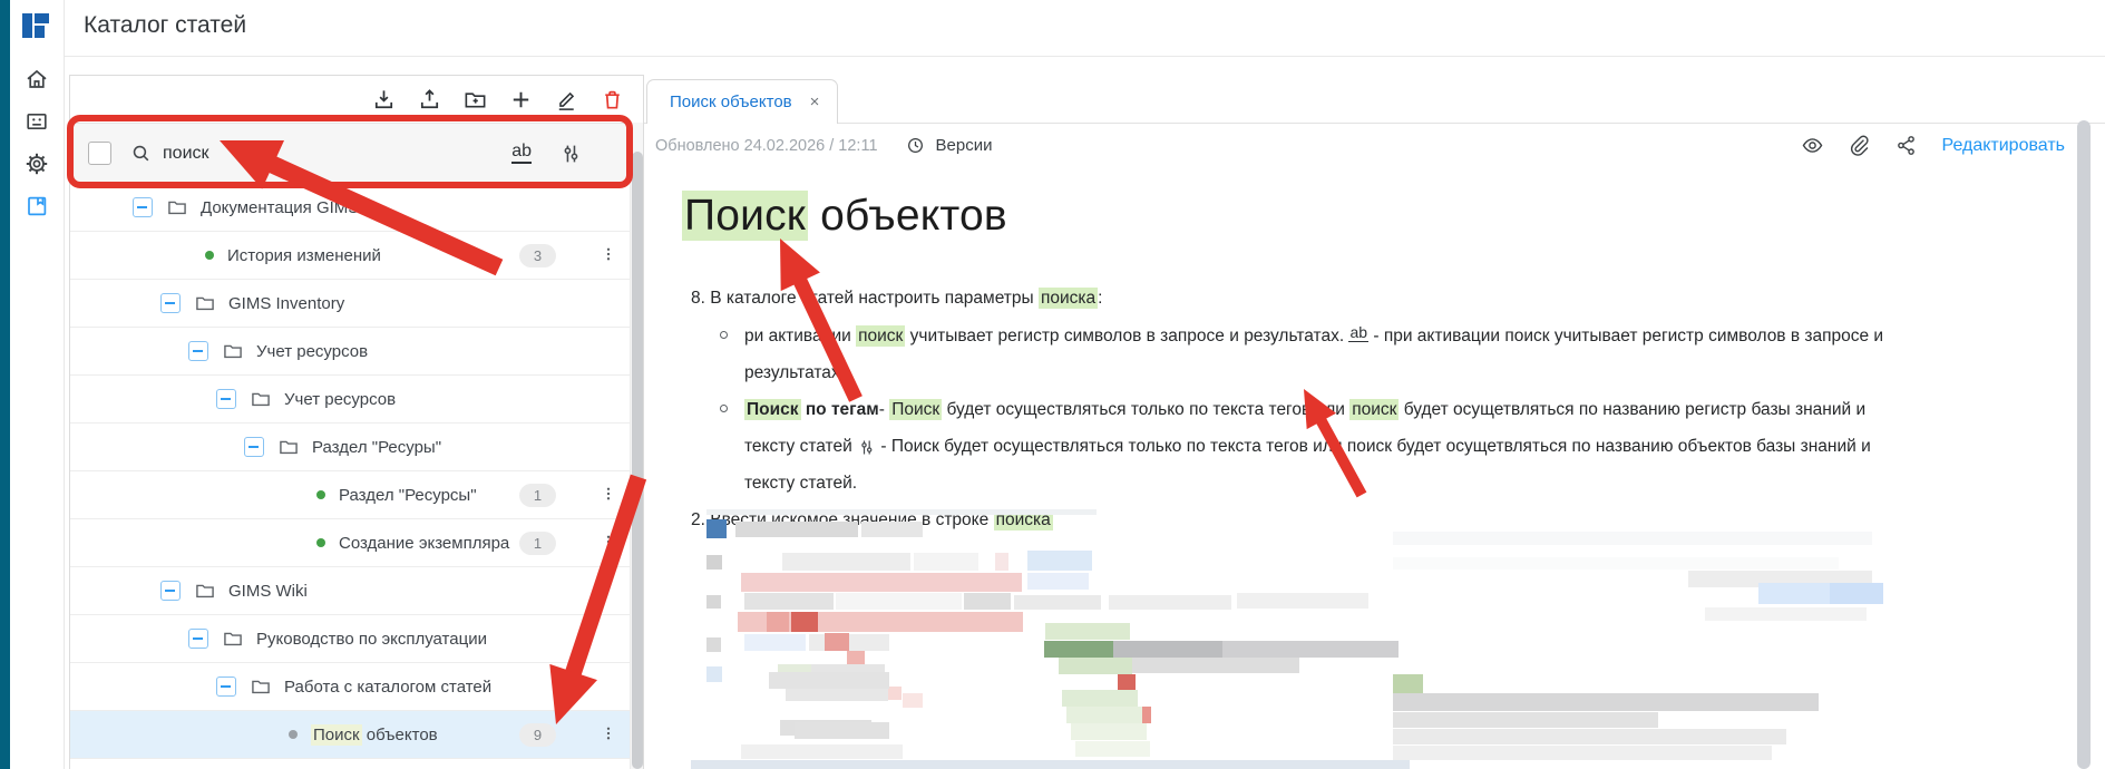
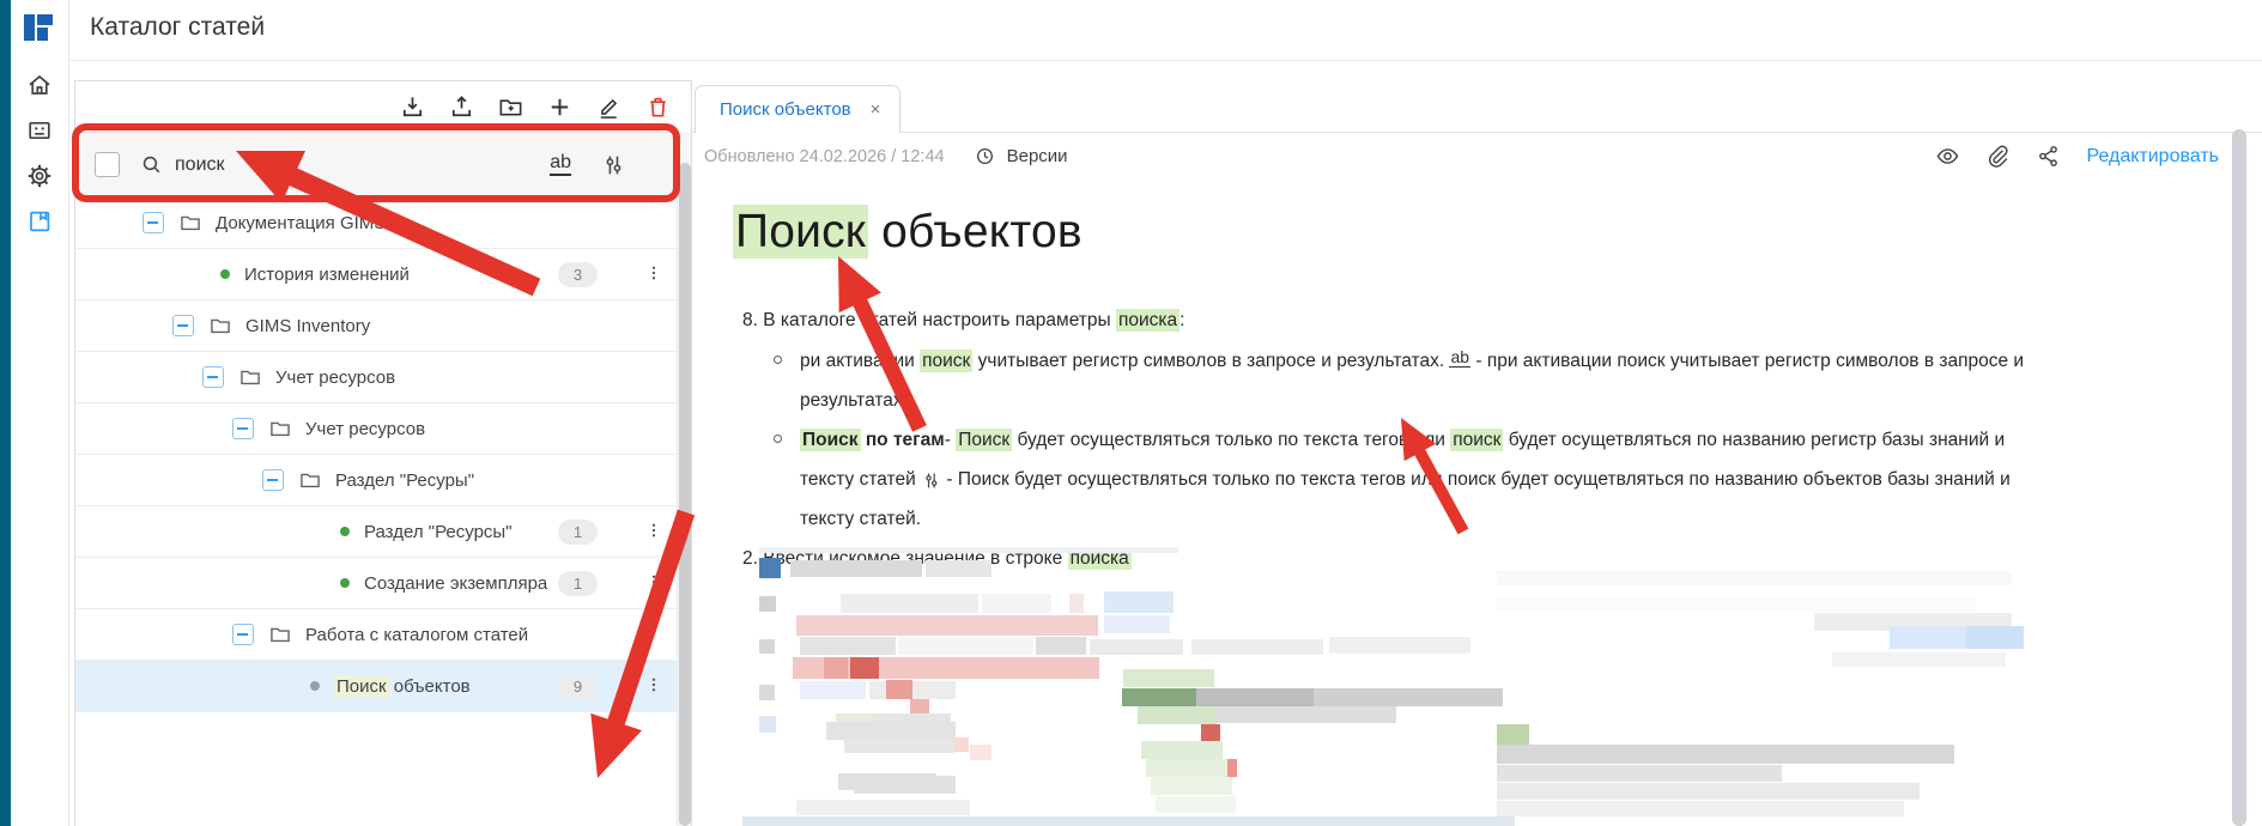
  Каталог статей
  поиск
  ab
  Документация GIM
  История изменений
  3
  GIMS Inventory
  Учет ресурсов
  Учет ресурсов
  Раздел "Ресуры"
  Раздел "Ресурсы"
  1
  Создание экземпляра
  1
- GIMS Wiki
- Руководство по эксплуатации
  Работа с каталогом статей
  Поиск объектов
  9
  Поиск объектов
  ×
- Обновлено 24.02.2026 / 12:11
+ Обновлено 24.02.2026 / 12:44
  Версии
  Редактировать
  Поиск объектов
  8. В каталогеатей настроить параметры поиска:
  ри активаии поиск учитывает регистр символов в запросе и результатах. ab - при активации поиск учитывает регистр символов в запросе и результата
  Поиск по тегам- Поиск будет осуществляться только по текста тегои поиск будет осущетвляться по названию регистр базы знаний и тексту статей - Поиск будет осуществляться только по текста тегов ил поиск будет осущетвляться по названию объектов базы знаний и тексту статей.
  2. ести искомое значение в строке поиска
